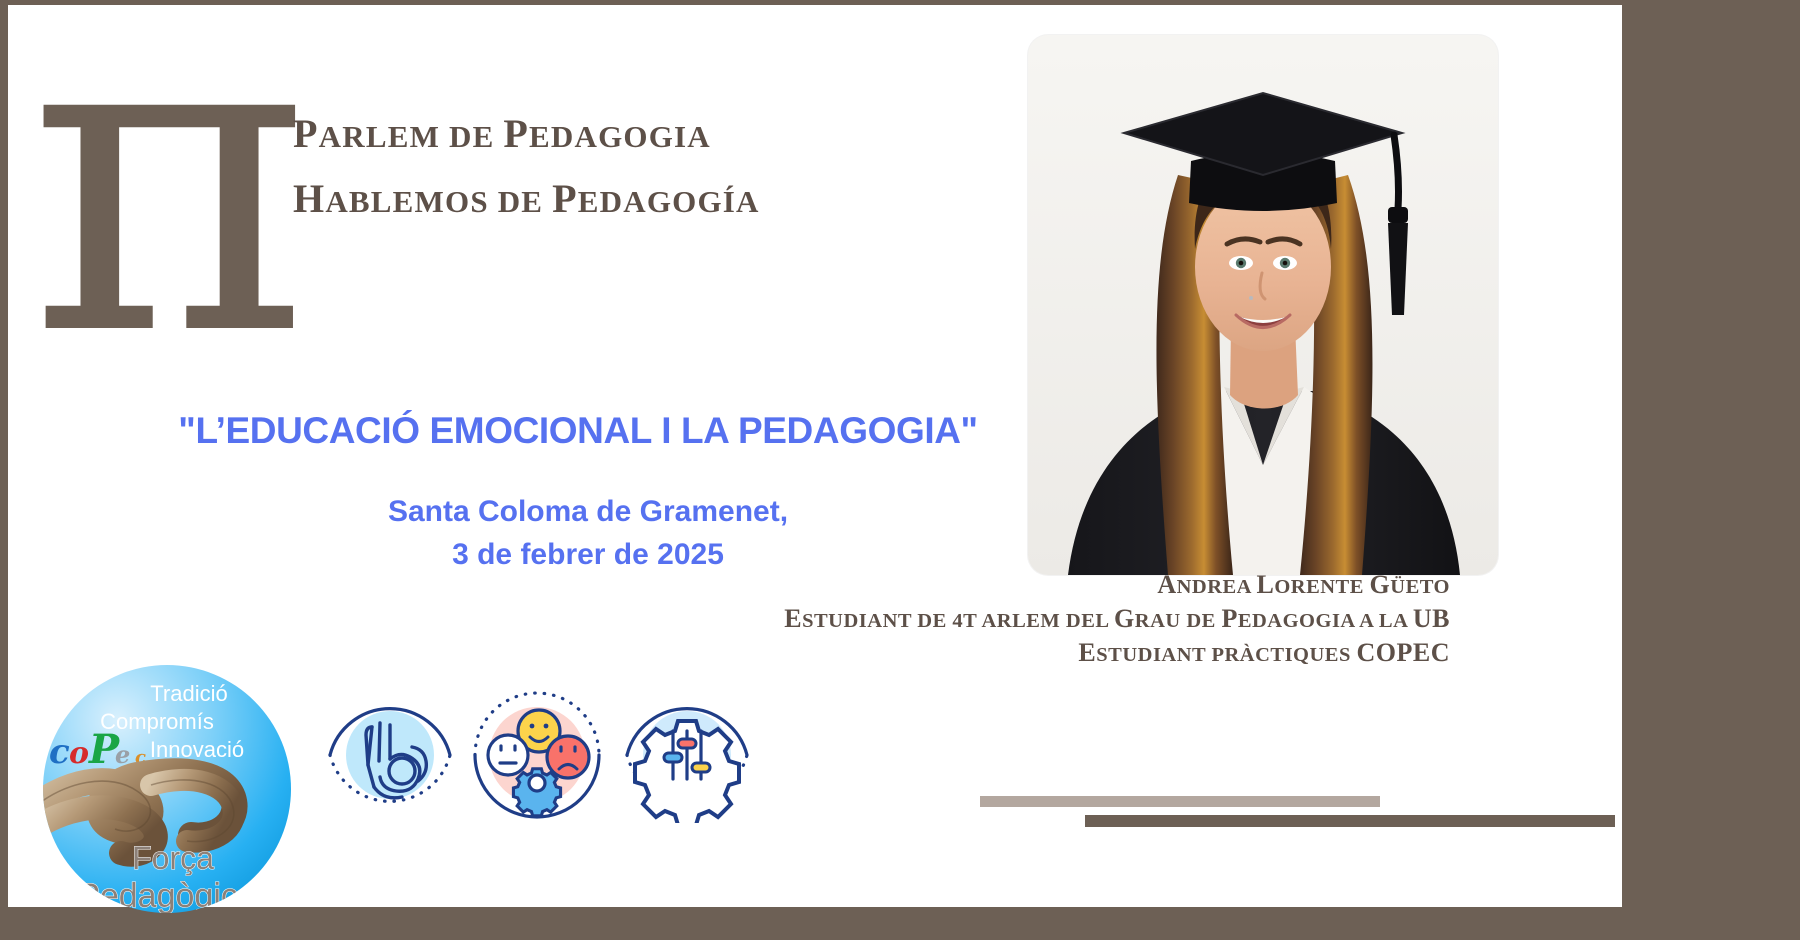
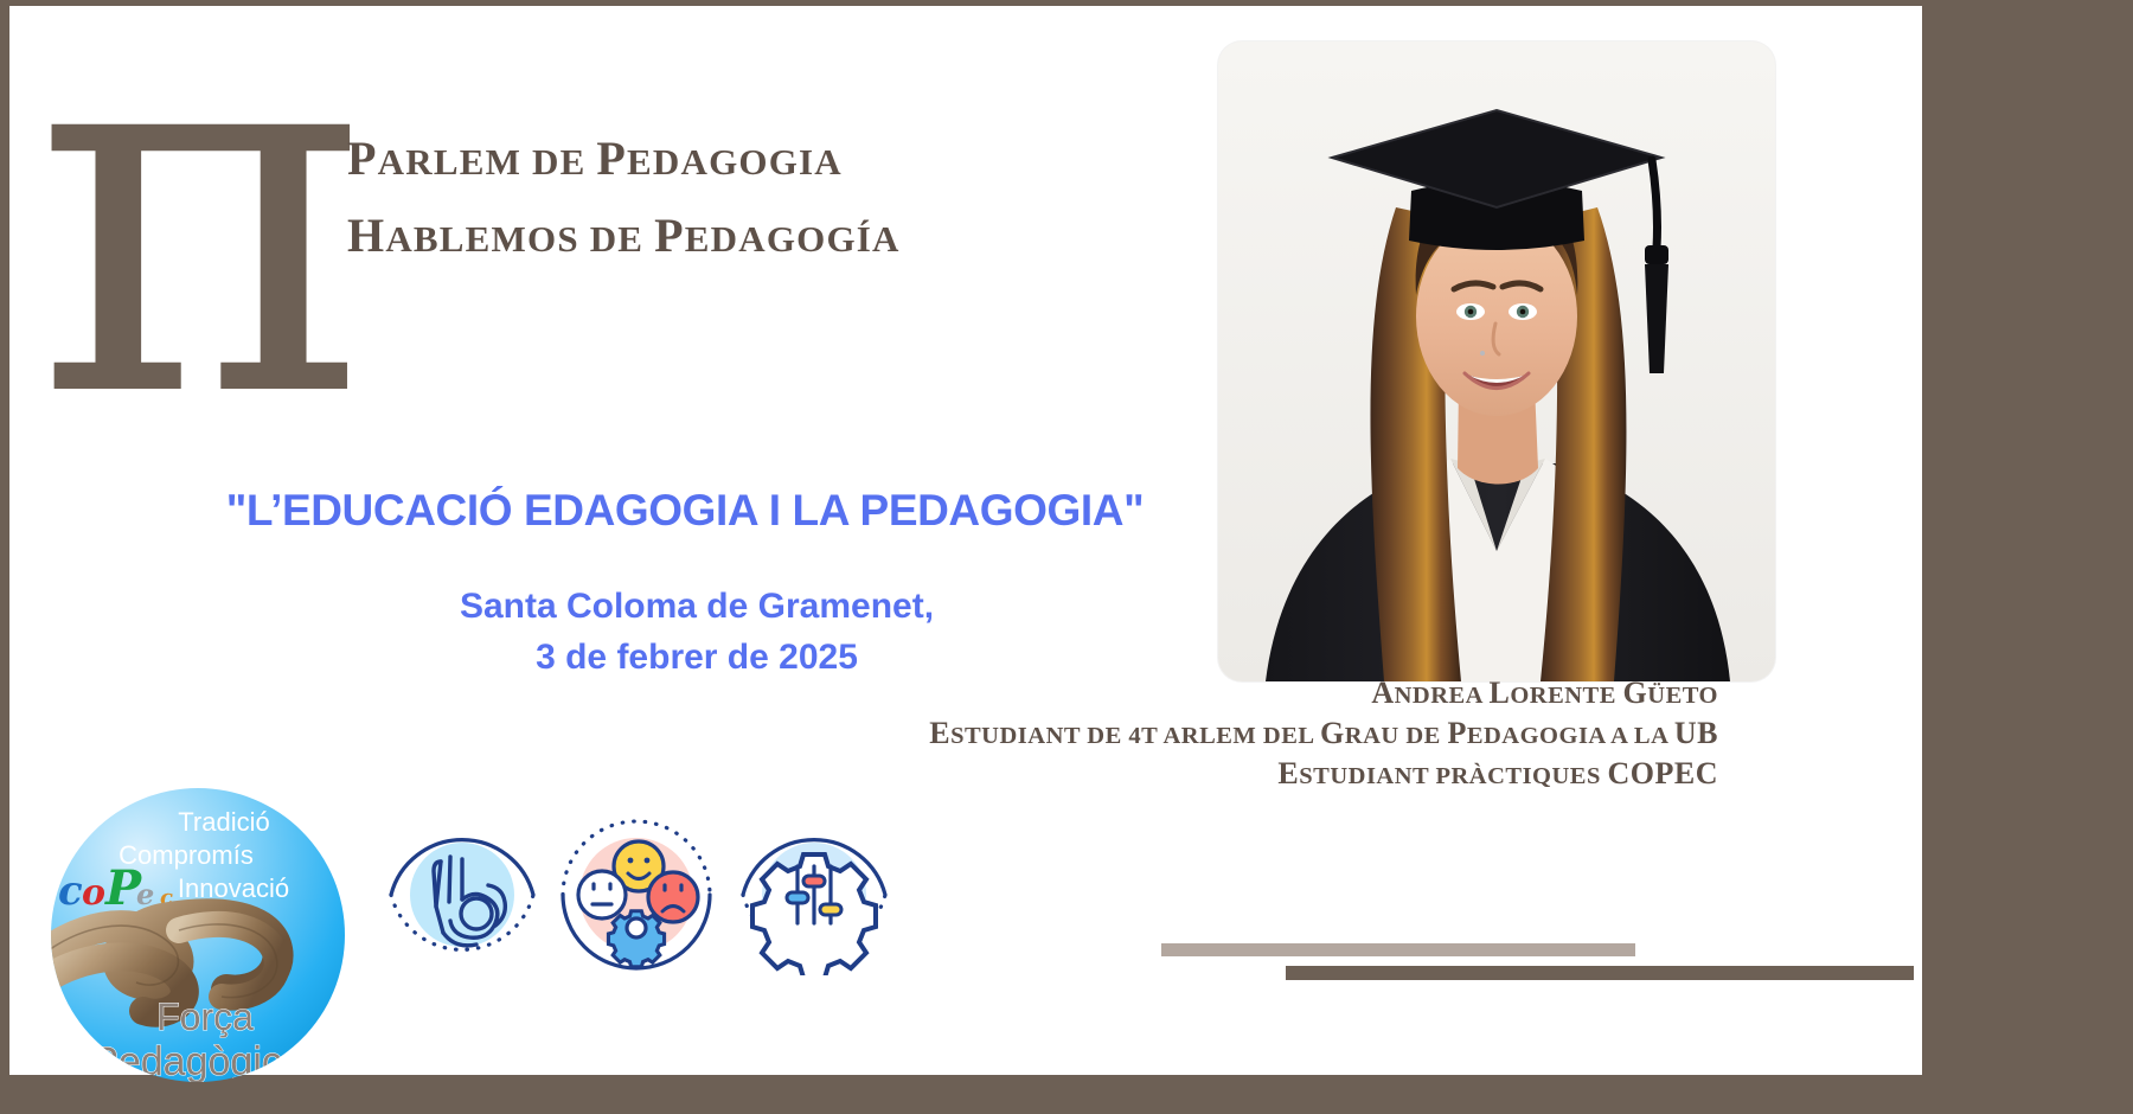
  π
  PARLEM DE PEDAGOGIA
  HABLEMOS DE PEDAGOGÍA
- "L’EDUCACIÓ EMOCIONAL I LA PEDAGOGIA"
+ "L’EDUCACIÓ EDAGOGIA I LA PEDAGOGIA"
  Santa Coloma de Gramenet,
  3 de febrer de 2025
  ANDREA LORENTE GÜETO
  ESTUDIANT DE 4T ARLEM DEL GRAU DE PEDAGOGIA A LA UB
  ESTUDIANT PRÀCTIQUES COPEC
  Tradició
  Compromís
  Innovació
  c
  o
  P
  e
  c
  Força
  edagògic
